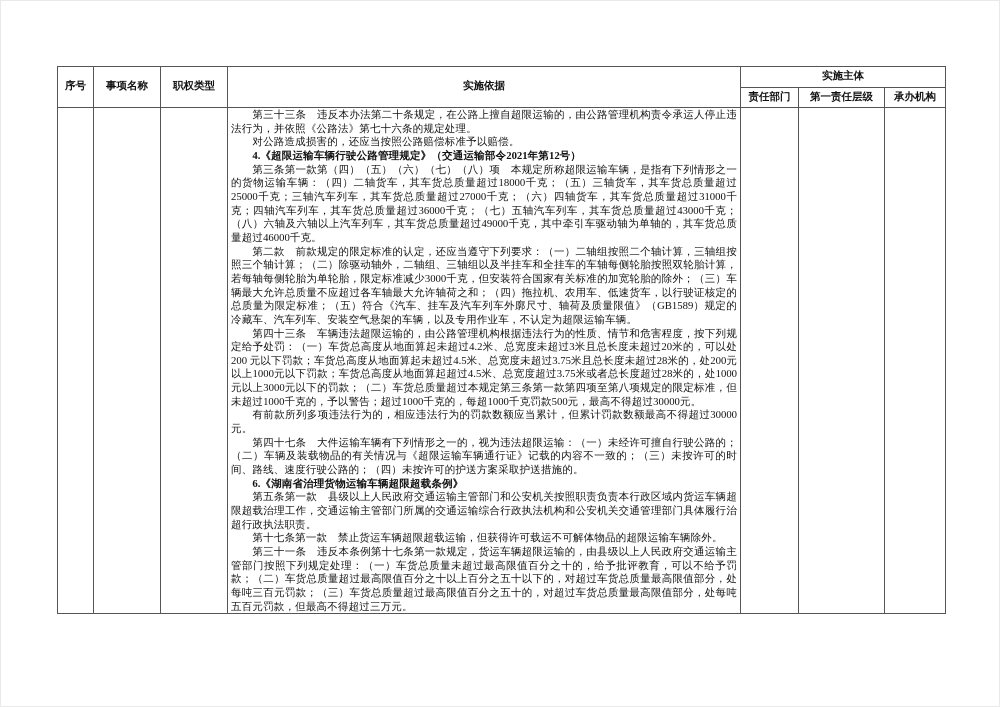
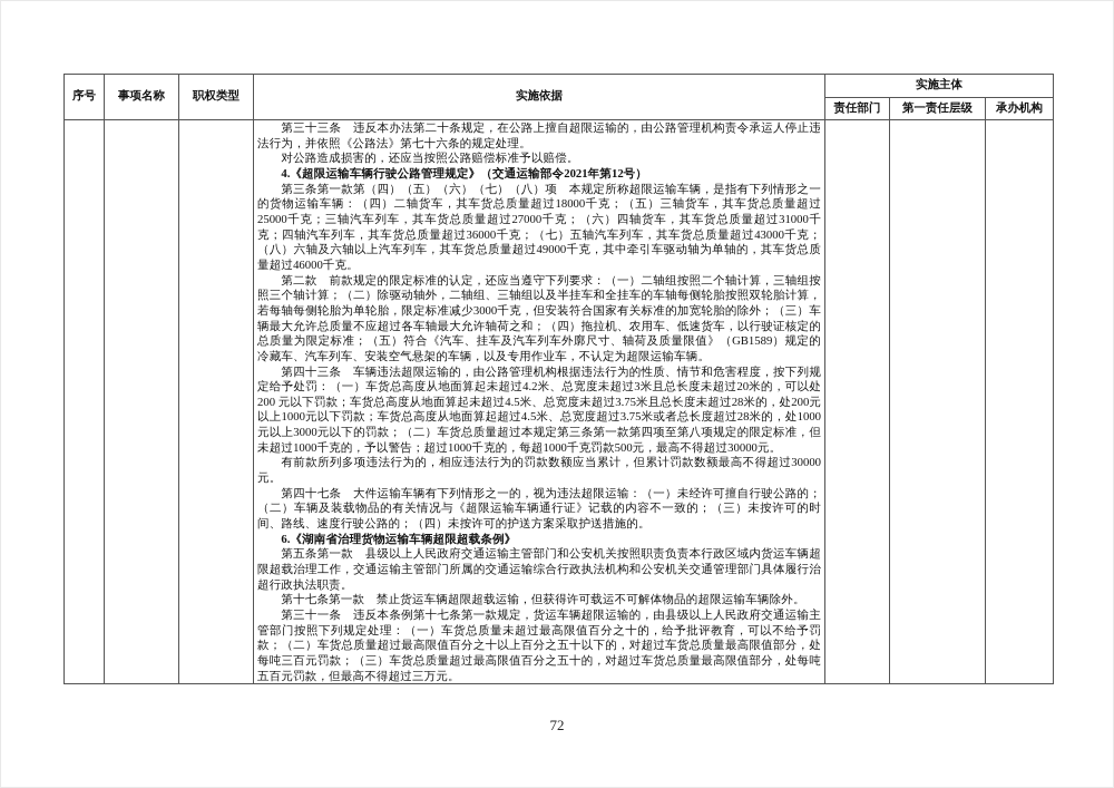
  序号	事项名称	职权类型	实施依据	实施主体
  责任部门	第一责任层级	承办机构
  			第三十三条 违反本办法第二十条规定，在公路上擅自超限运输的，由公路管理机构责令承运人停止违法行为，并依照《公路法》第七十六条的规定处理。对公路造成损害的，还应当按照公路赔偿标准予以赔偿。4.《超限运输车辆行驶公路管理规定》（交通运输部令2021年第12号）第三条第一款第（四）（五）（六）（七）（八）项 本规定所称超限运输车辆，是指有下列情形之一的货物运输车辆：（四）二轴货车，其车货总质量超过18000千克；（五）三轴货车，其车货总质量超过25000千克；三轴汽车列车，其车货总质量超过27000千克；（六）四轴货车，其车货总质量超过31000千克；四轴汽车列车，其车货总质量超过36000千克；（七）五轴汽车列车，其车货总质量超过43000千克；（八）六轴及六轴以上汽车列车，其车货总质量超过49000千克，其中牵引车驱动轴为单轴的，其车货总质量超过46000千克。第二款 前款规定的限定标准的认定，还应当遵守下列要求：（一）二轴组按照二个轴计算，三轴组按照三个轴计算；（二）除驱动轴外，二轴组、三轴组以及半挂车和全挂车的车轴每侧轮胎按照双轮胎计算，若每轴每侧轮胎为单轮胎，限定标准减少3000千克，但安装符合国家有关标准的加宽轮胎的除外；（三）车辆最大允许总质量不应超过各车轴最大允许轴荷之和；（四）拖拉机、农用车、低速货车，以行驶证核定的总质量为限定标准；（五）符合《汽车、挂车及汽车列车外廓尺寸、轴荷及质量限值》（GB1589）规定的冷藏车、汽车列车、安装空气悬架的车辆，以及专用作业车，不认定为超限运输车辆。第四十三条 车辆违法超限运输的，由公路管理机构根据违法行为的性质、情节和危害程度，按下列规定给予处罚：（一）车货总高度从地面算起未超过4.2米、总宽度未超过3米且总长度未超过20米的，可以处200 元以下罚款；车货总高度从地面算起未超过4.5米、总宽度未超过3.75米且总长度未超过28米的，处200元以上1000元以下罚款；车货总高度从地面算起超过4.5米、总宽度超过3.75米或者总长度超过28米的，处1000元以上3000元以下的罚款；（二）车货总质量超过本规定第三条第一款第四项至第八项规定的限定标准，但未超过1000千克的，予以警告；超过1000千克的，每超1000千克罚款500元，最高不得超过30000元。有前款所列多项违法行为的，相应违法行为的罚款数额应当累计，但累计罚款数额最高不得超过30000元。第四十七条 大件运输车辆有下列情形之一的，视为违法超限运输：（一）未经许可擅自行驶公路的；（二）车辆及装载物品的有关情况与《超限运输车辆通行证》记载的内容不一致的；（三）未按许可的时间、路线、速度行驶公路的；（四）未按许可的护送方案采取护送措施的。6.《湖南省治理货物运输车辆超限超载条例》第五条第一款 县级以上人民政府交通运输主管部门和公安机关按照职责负责本行政区域内货运车辆超限超载治理工作，交通运输主管部门所属的交通运输综合行政执法机构和公安机关交通管理部门具体履行治超行政执法职责。第十七条第一款 禁止货运车辆超限超载运输，但获得许可载运不可解体物品的超限运输车辆除外。第三十一条 违反本条例第十七条第一款规定，货运车辆超限运输的，由县级以上人民政府交通运输主管部门按照下列规定处理：（一）车货总质量未超过最高限值百分之十的，给予批评教育，可以不给予罚款；（二）车货总质量超过最高限值百分之十以上百分之五十以下的，对超过车货总质量最高限值部分，处每吨三百元罚款；（三）车货总质量超过最高限值百分之五十的，对超过车货总质量最高限值部分，处每吨五百元罚款，但最高不得超过三万元。
+ 72
